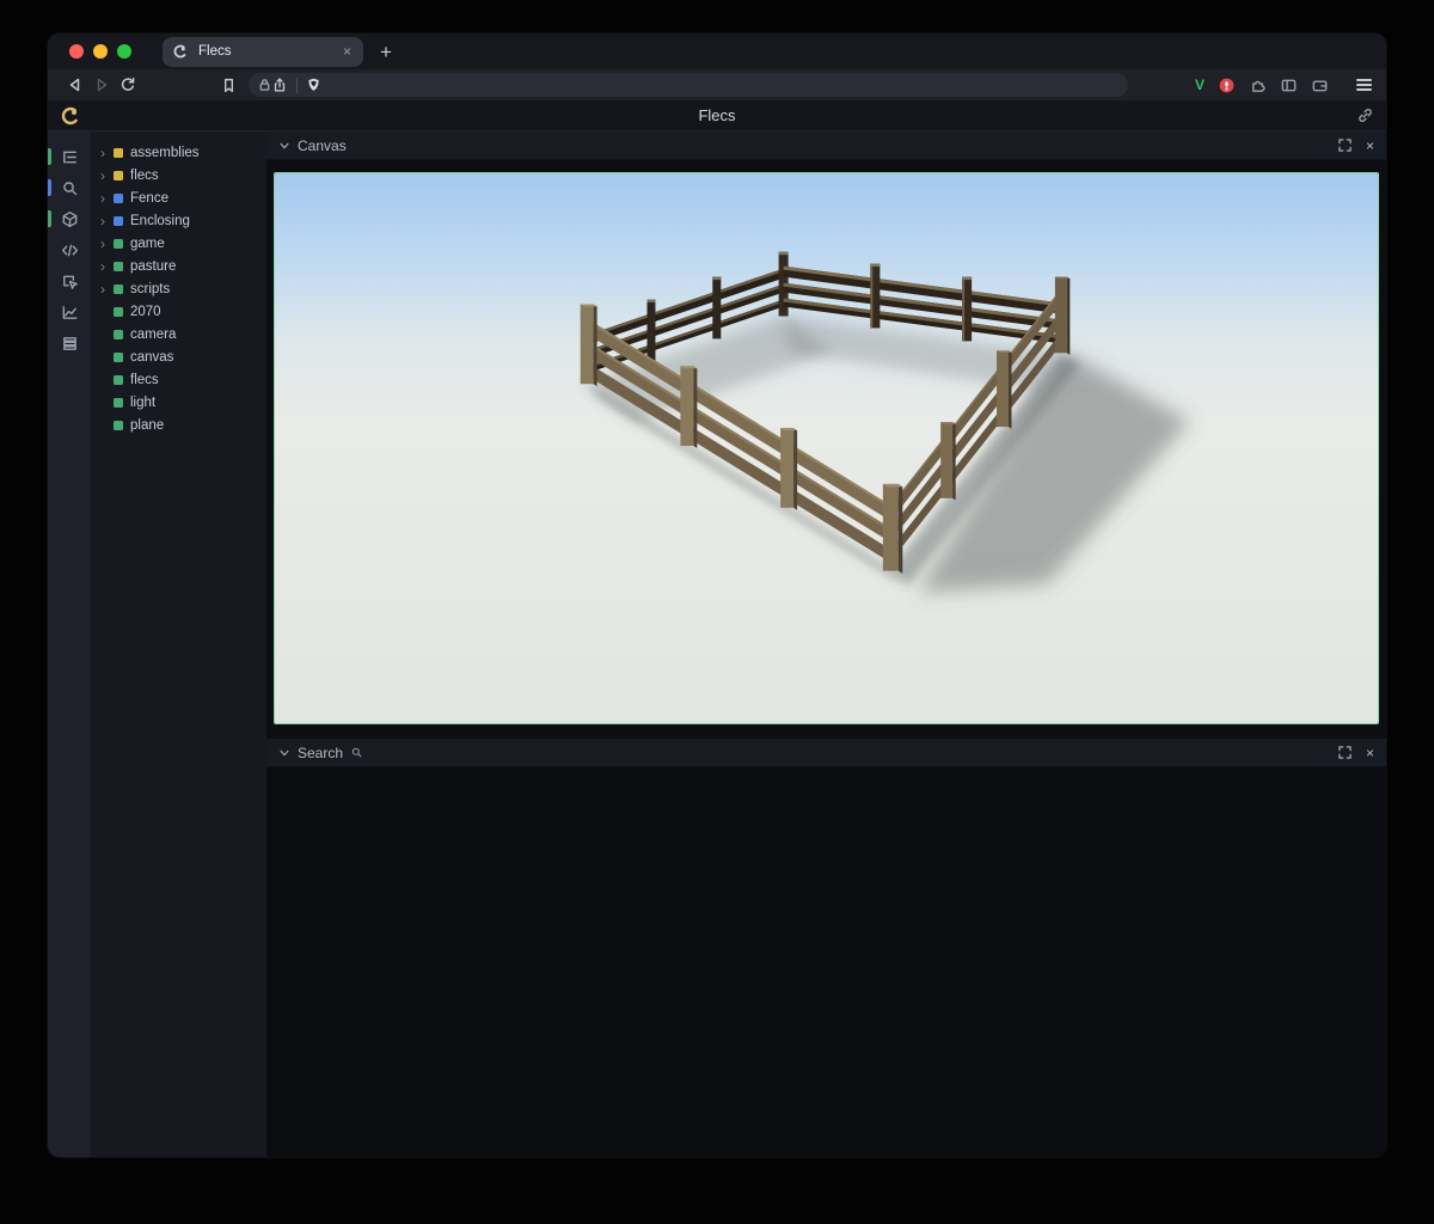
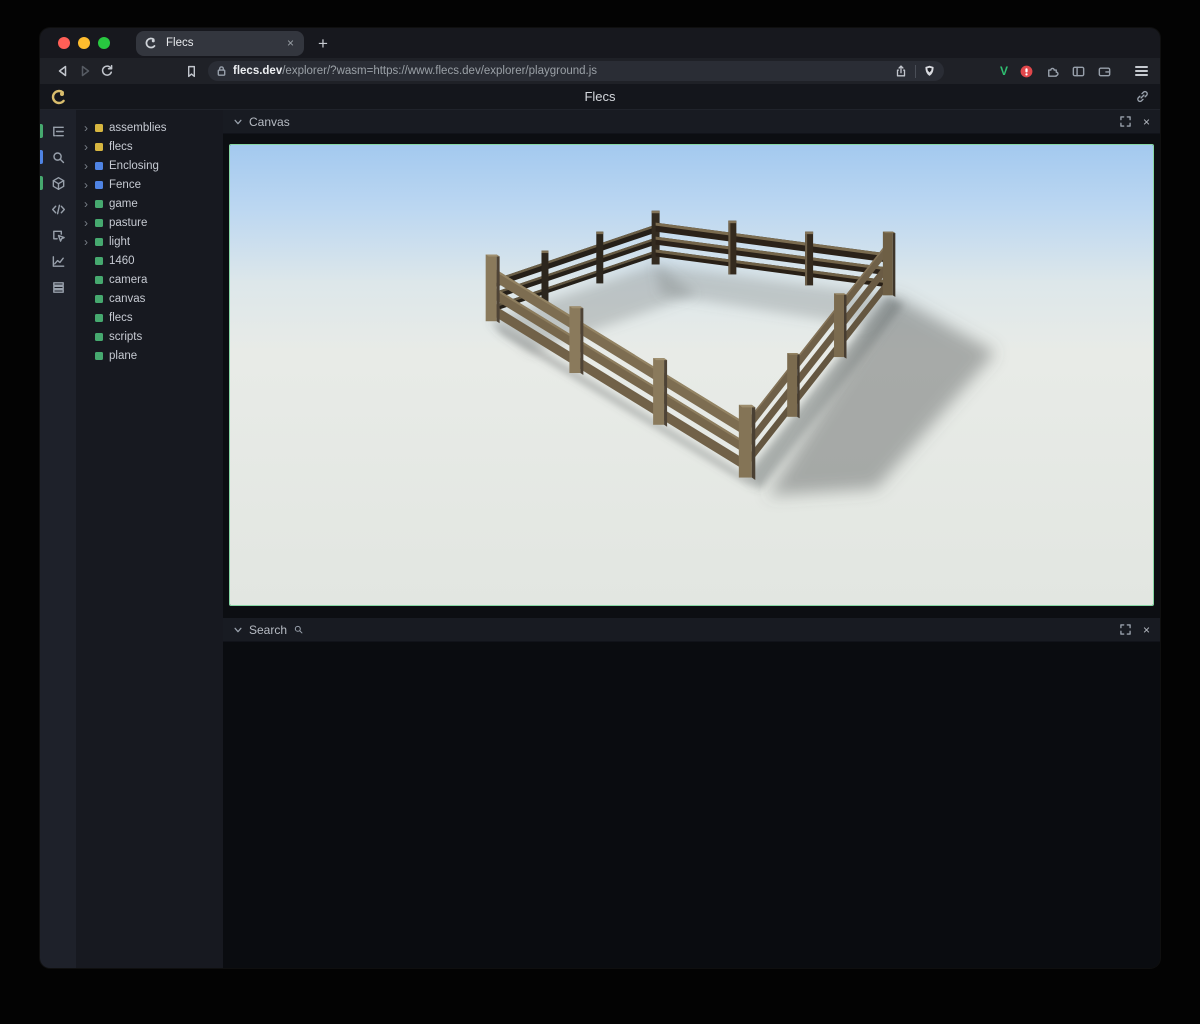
  Flecs
  ×
  +
+ flecs.dev/explorer/?wasm=https://www.flecs.dev/explorer/playground.js
  V
  Flecs
  ›
  assemblies
  ›
  flecs
  ›
- Fence
+ Enclosing
  ›
- Enclosing
+ Fence
  ›
  game
  ›
  pasture
  ›
- scripts
+ light
- 2070
+ 1460
  camera
  canvas
  flecs
- light
+ scripts
  plane
  Canvas
  ×
  Search
  ×
